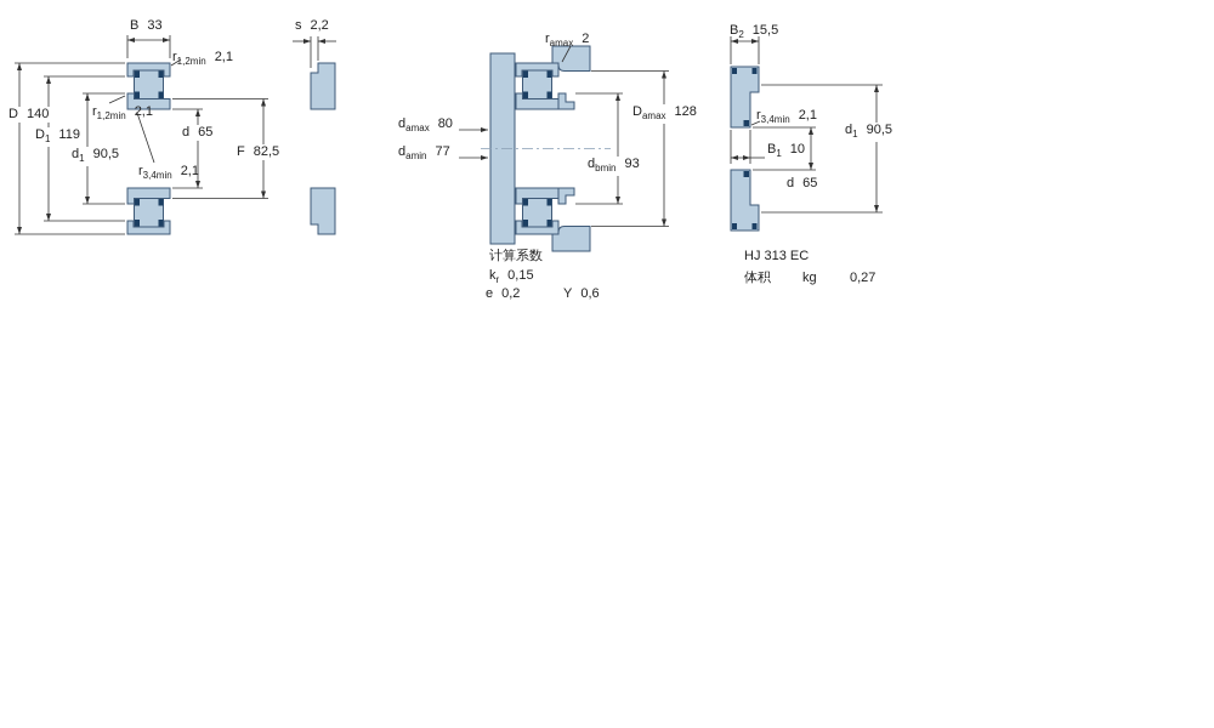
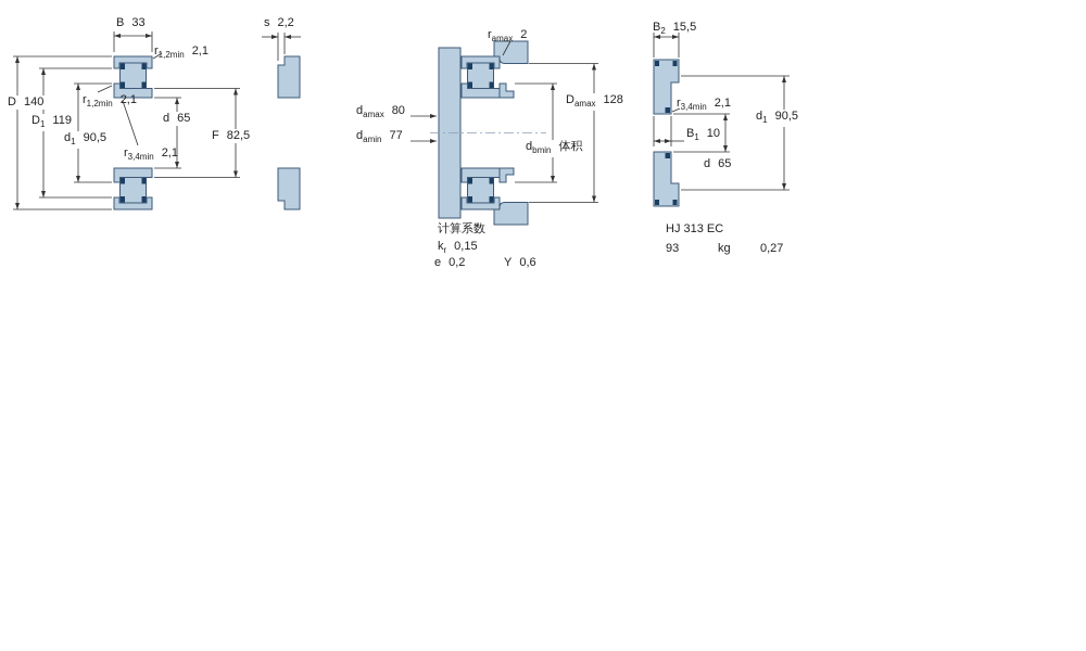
  B 33
  s 2,2
  ramax 2
  B2 15,5
  r1,2min 2,1
  D 140
  D1 119
  r1,2min 2,1
  d1 90,5
  d 65
  r3,4min 2,1
  F 82,5
  damax 80
  damin 77
  Damax 128
- dbmin 93
+ dbmin 体积
  r3,4min 2,1
  d1 90,5
  B1 10
  d 65
  计算系数
  kr 0,15
  e 0,2
  Y 0,6
  HJ 313 EC
- 体积
+ 93
  kg
  0,27
